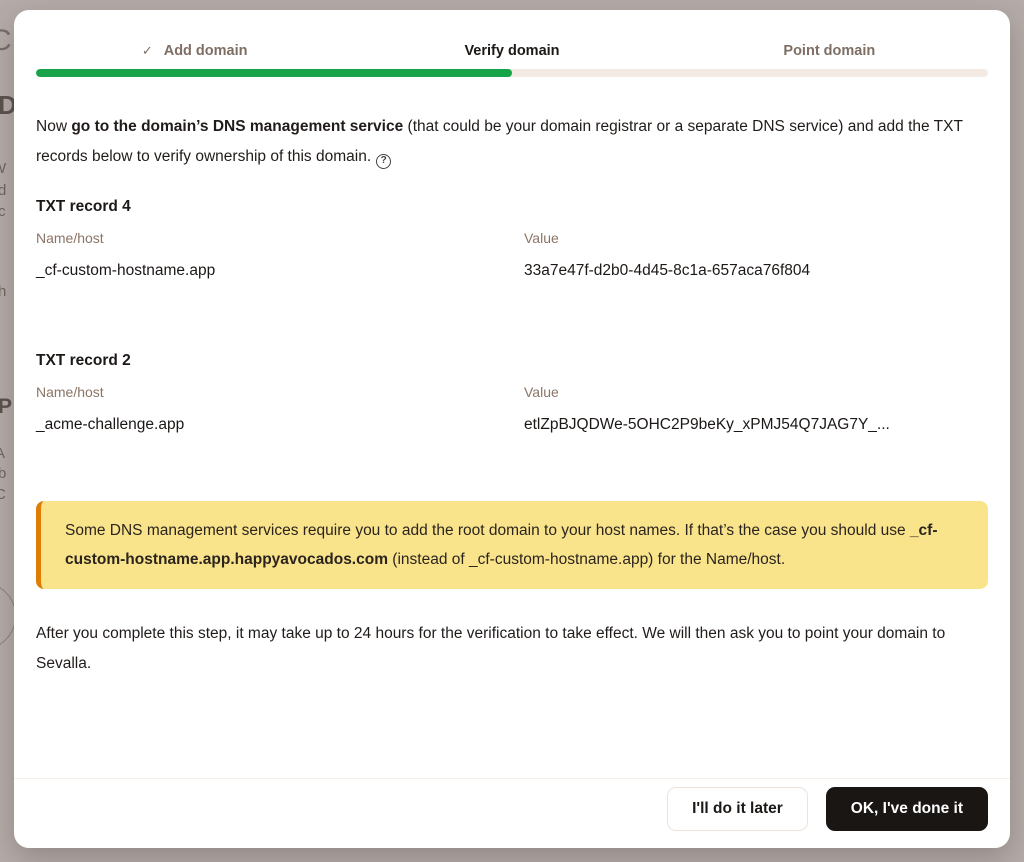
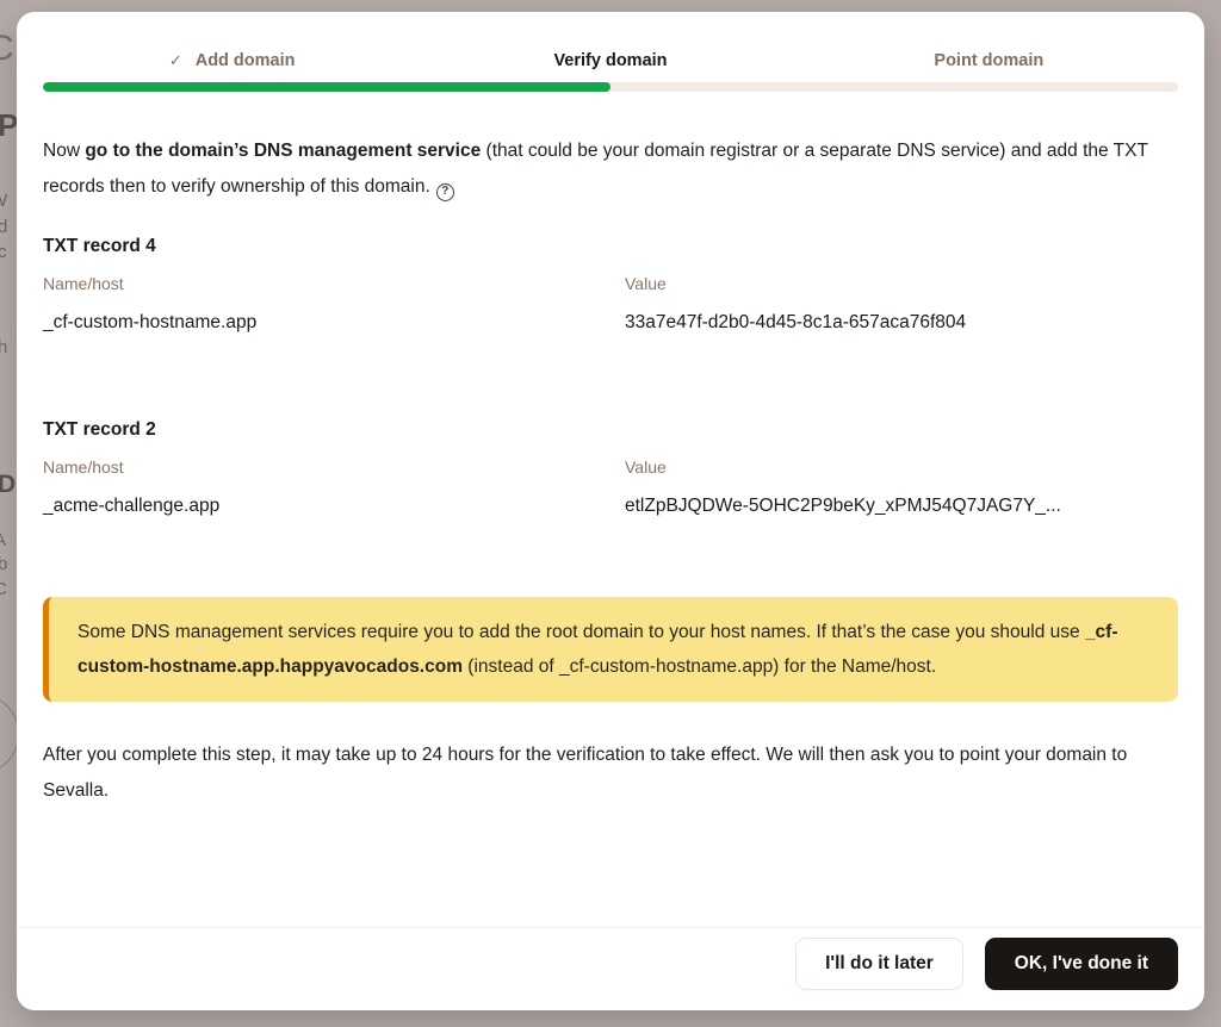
  C
- D
+ P
  d
  c
  h
- P
+ D
  A
  b
  C
  ✓
  Add domain
  Verify domain
  Point domain
- Now go to the domain’s DNS management service (that could be your domain registrar or a separate DNS service) and add the TXT records below to verify ownership of this domain. ?
+ Now go to the domain’s DNS management service (that could be your domain registrar or a separate DNS service) and add the TXT records then to verify ownership of this domain. ?
  TXT record 4
  Name/host
  Value
  _cf-custom-hostname.app
  33a7e47f-d2b0-4d45-8c1a-657aca76f804
  TXT record 2
  Name/host
  Value
  _acme-challenge.app
  etlZpBJQDWe-5OHC2P9beKy_xPMJ54Q7JAG7Y_...
  Some DNS management services require you to add the root domain to your host names. If that’s the case you should use _cf-custom-hostname.app.happyavocados.com (instead of _cf-custom-hostname.app) for the Name/host.
  After you complete this step, it may take up to 24 hours for the verification to take effect. We will then ask you to point your domain to Sevalla.
  I'll do it later
  OK, I've done it
